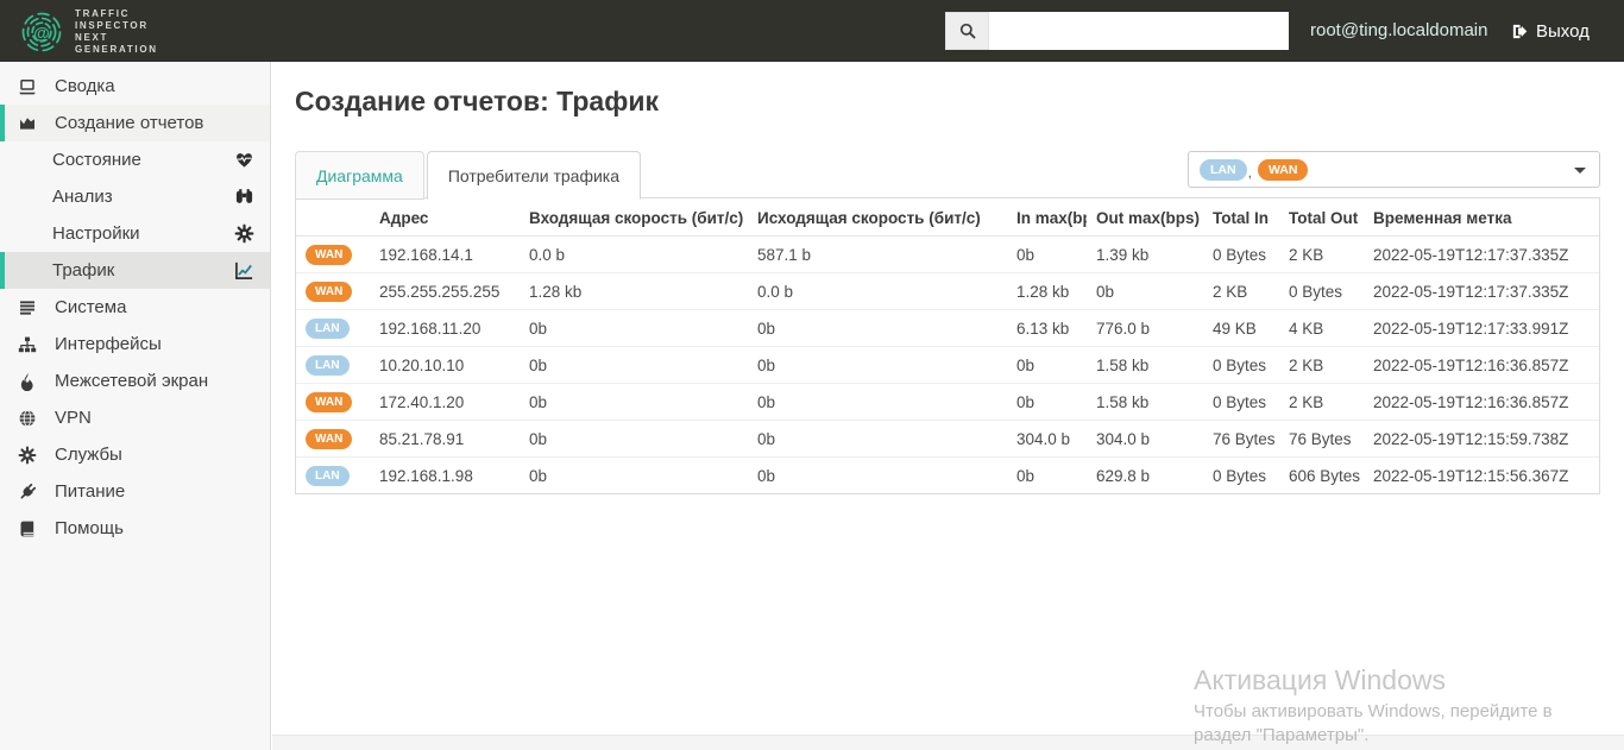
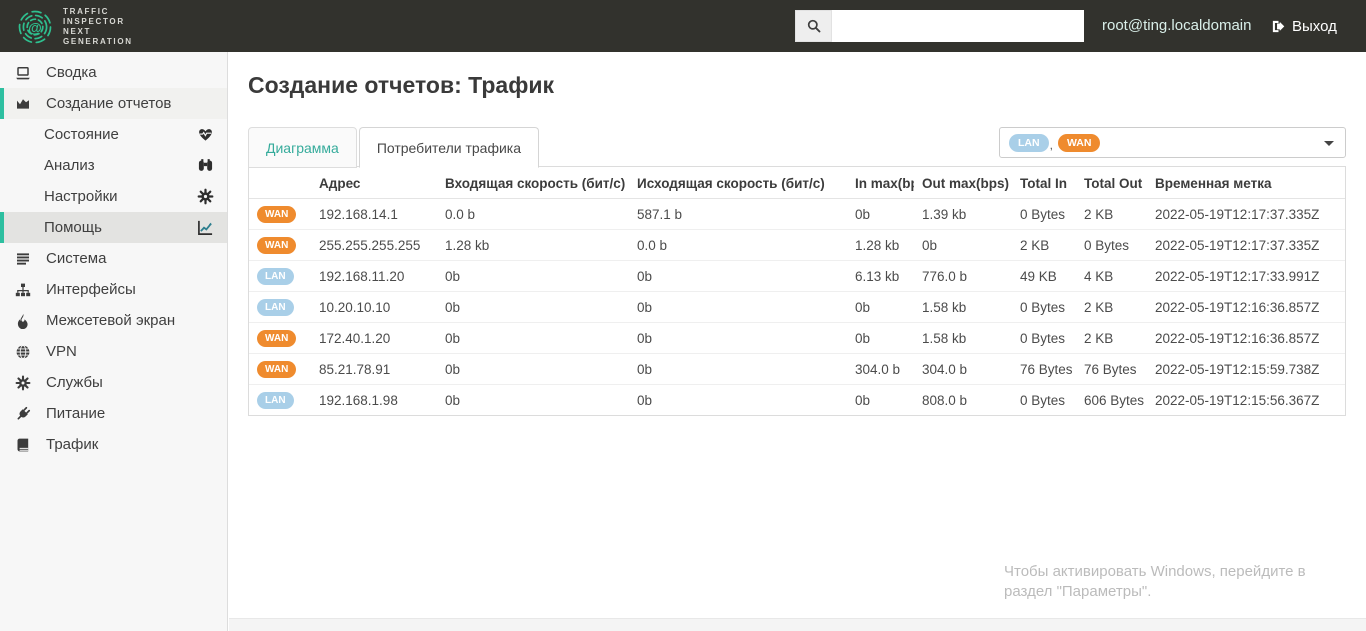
  @
  TRAFFIC
  INSPECTOR
  NEXT
  GENERATION
  root@ting.localdomain
  Выход
  Сводка
  Создание отчетов
  Состояние
  Анализ
  Настройки
- Трафик
+ Помощь
  Система
  Интерфейсы
  Межсетевой экран
  VPN
  Службы
  Питание
- Помощь
+ Трафик
  Создание отчетов: Трафик
  Диаграмма
  Потребители трафика
  LAN
  ,
  WAN
  	Адрес	Входящая скорость (бит/с)	Исходящая скорость (бит/с)	In max(b	Out max(bps)	Total In	Total Out	Временная метка
  WAN	192.168.14.1	0.0 b	587.1 b	0b	1.39 kb	0 Bytes	2 KB	2022-05-19T12:17:37.335Z
  WAN	255.255.255.255	1.28 kb	0.0 b	1.28 kb	0b	2 KB	0 Bytes	2022-05-19T12:17:37.335Z
  LAN	192.168.11.20	0b	0b	6.13 kb	776.0 b	49 KB	4 KB	2022-05-19T12:17:33.991Z
  LAN	10.20.10.10	0b	0b	0b	1.58 kb	0 Bytes	2 KB	2022-05-19T12:16:36.857Z
  WAN	172.40.1.20	0b	0b	0b	1.58 kb	0 Bytes	2 KB	2022-05-19T12:16:36.857Z
  WAN	85.21.78.91	0b	0b	304.0 b	304.0 b	76 Bytes	76 Bytes	2022-05-19T12:15:59.738Z
- LAN	192.168.1.98	0b	0b	0b	629.8 b	0 Bytes	606 Bytes	2022-05-19T12:15:56.367Z
+ LAN	192.168.1.98	0b	0b	0b	808.0 b	0 Bytes	606 Bytes	2022-05-19T12:15:56.367Z
- Активация Windows
  Чтобы активировать Windows, перейдите в раздел "Параметры".
